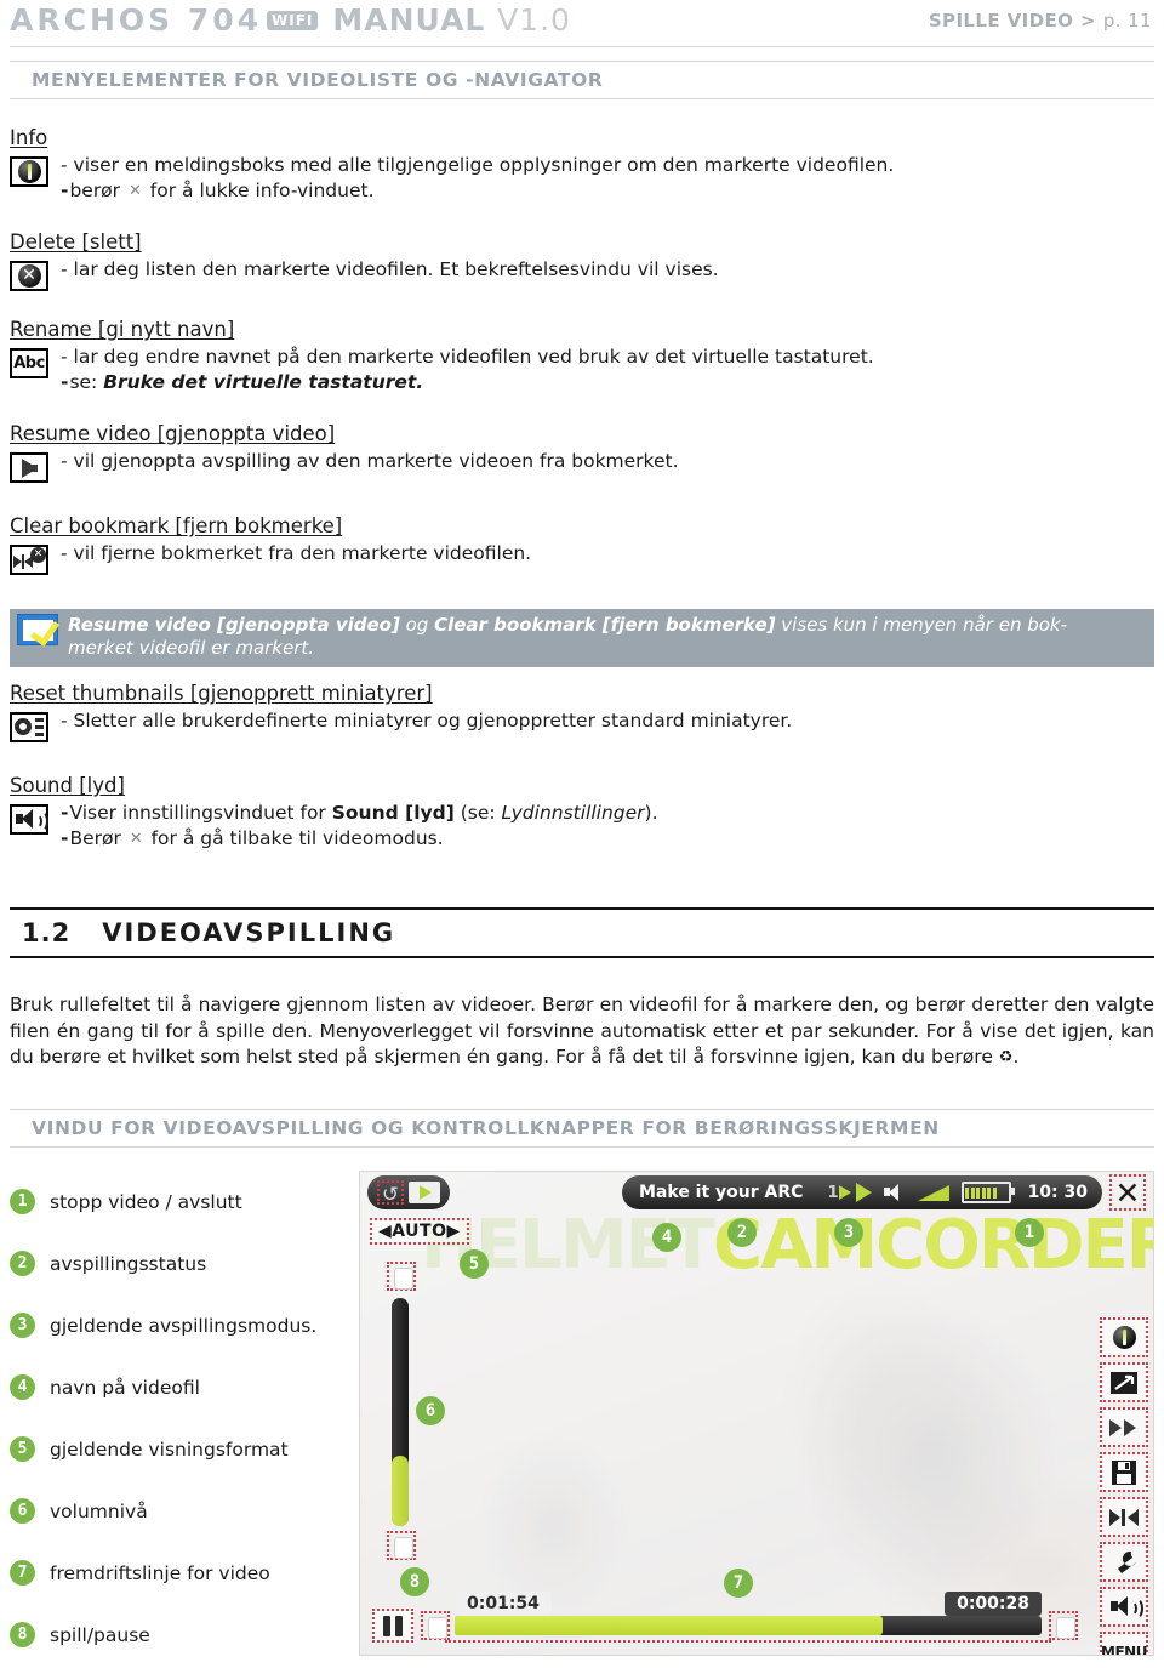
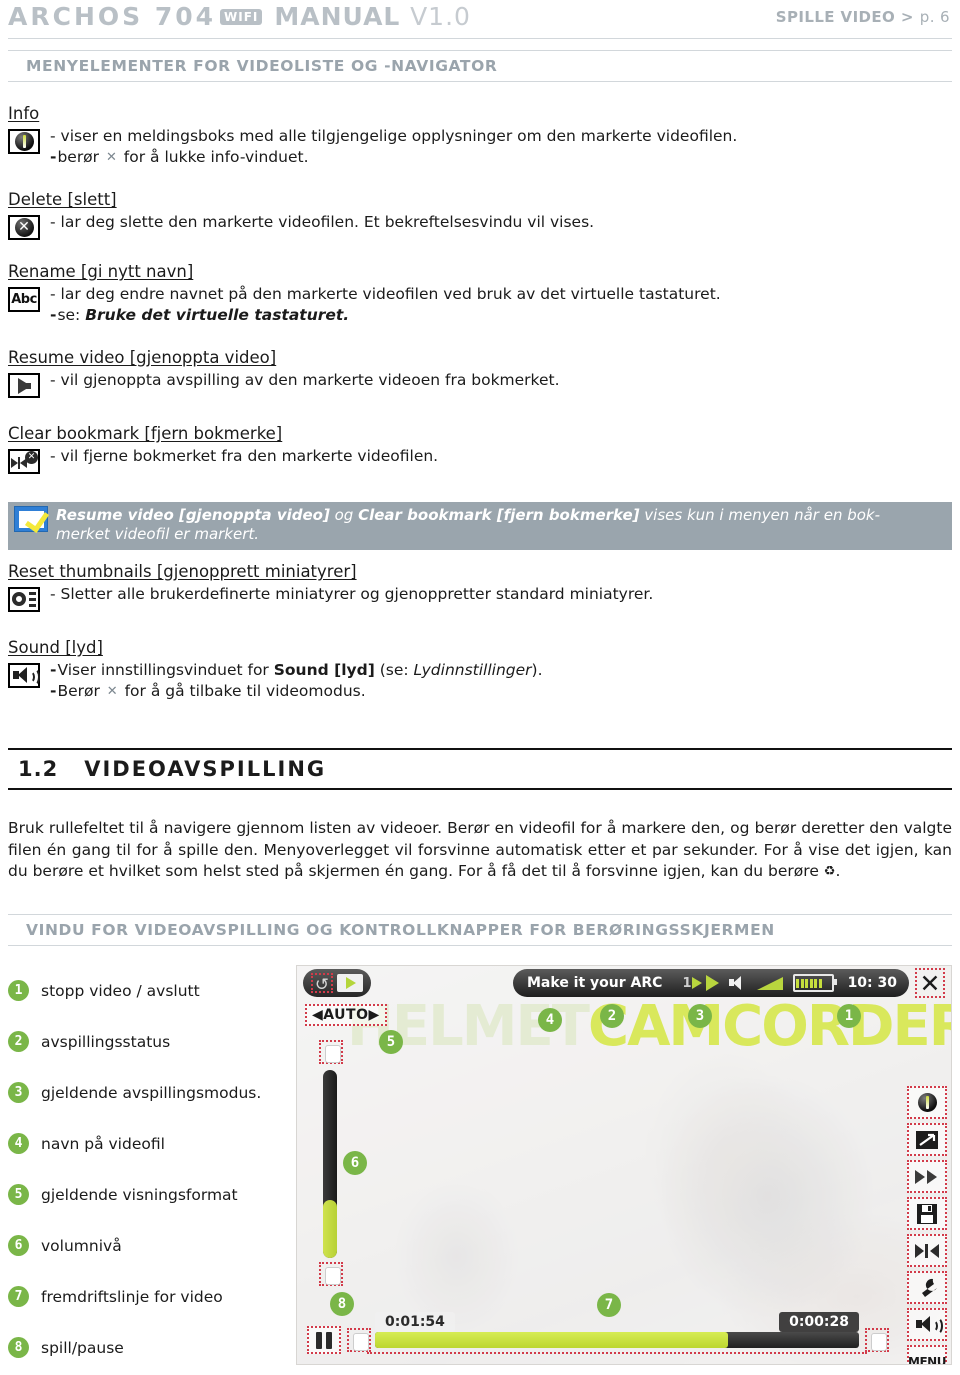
  ARCHOS 704 WIFI MANUAL V1.0
- SPILLE VIDEO > p. 11
+ SPILLE VIDEO > p. 6
  MENYELEMENTER FOR VIDEOLISTE OG -NAVIGATOR
  Info
  - viser en meldingsboks med alle tilgjengelige opplysninger om den markerte videofilen.
  -berør ✕ for å lukke info-vinduet.
  Delete [slett]
  ✕
- - lar deg listen den markerte videofilen. Et bekreftelsesvindu vil vises.
+ - lar deg slette den markerte videofilen. Et bekreftelsesvindu vil vises.
  Rename [gi nytt navn]
  Abc
  - lar deg endre navnet på den markerte videofilen ved bruk av det virtuelle tastaturet.
  -se: Bruke det virtuelle tastaturet.
  Resume video [gjenoppta video]
  - vil gjenoppta avspilling av den markerte videoen fra bokmerket.
  Clear bookmark [fjern bokmerke]
  ✕
  - vil fjerne bokmerket fra den markerte videofilen.
  Resume video [gjenoppta video] og Clear bookmark [fjern bokmerke] vises kun i menyen når en bok-
  merket videofil er markert.
  Reset thumbnails [gjenopprett miniatyrer]
  - Sletter alle brukerdefinerte miniatyrer og gjenoppretter standard miniatyrer.
  Sound [lyd]
  -Viser innstillingsvinduet for Sound [lyd] (se: Lydinnstillinger).
  -Berør ✕ for å gå tilbake til videomodus.
  1.2
  VIDEOAVSPILLING
  Bruk rullefeltet til å navigere gjennom listen av videoer. Berør en videofil for å markere den, og berør deretter den valgte filen én gang til for å spille den. Menyoverlegget vil forsvinne automatisk etter et par sekunder. For å vise det igjen, kan du berøre et hvilket som helst sted på skjermen én gang. For å få det til å forsvinne igjen, kan du berøre ♻.
  VINDU FOR VIDEOAVSPILLING OG KONTROLLKNAPPER FOR BERØRINGSSKJERMEN
  1
  stopp video / avslutt
  2
  avspillingsstatus
  3
  gjeldende avspillingsmodus.
  4
  navn på videofil
  5
  gjeldende visningsformat
  6
  volumnivå
  7
  fremdriftslinje for video
  8
  spill/pause
  HELMET ACORDER
  ↺
  Make it your ARC
  1
  10: 30
  ✕
  ◀AUTO▶
  MENU
  0:01:54
  0:00:28
  1
  2
  3
  4
  5
  6
  7
  8
